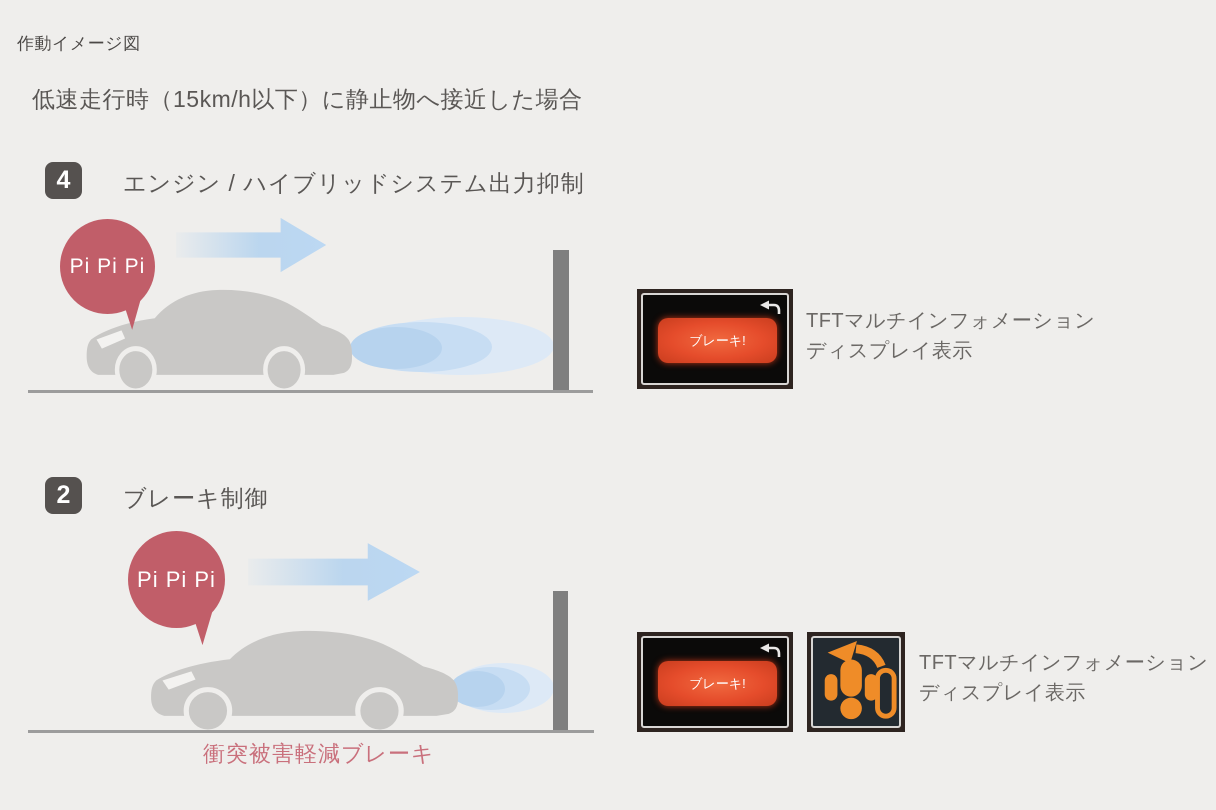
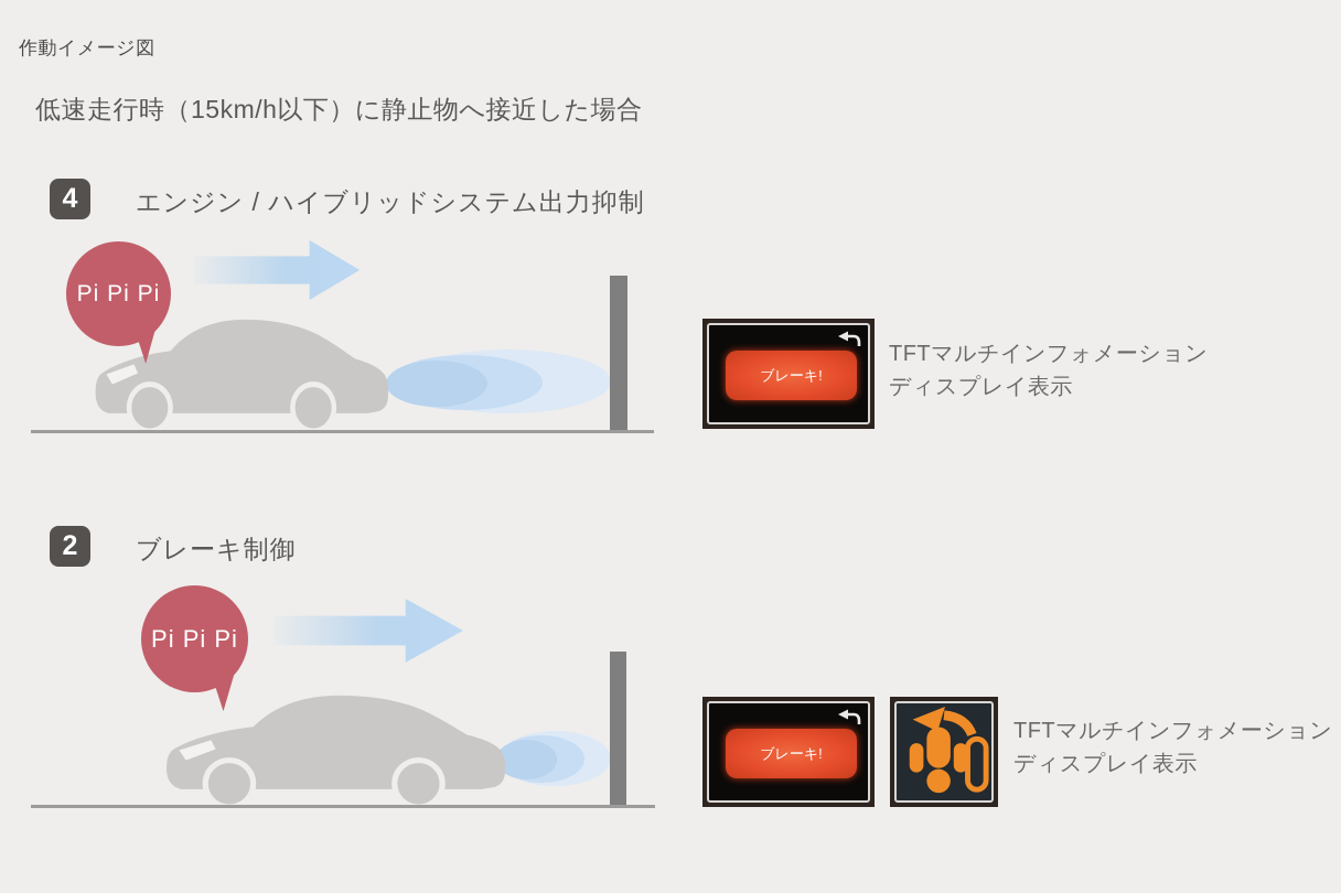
  作動イメージ図
  低速走行時（15km/h以下）に静止物へ接近した場合
  4
  エンジン / ハイブリッドシステム出力抑制
  Pi Pi Pi
  ブレーキ!
  TFTマルチインフォメーション
  ディスプレイ表示
  2
  ブレーキ制御
  Pi Pi Pi
- 衝突被害軽減ブレーキ
  ブレーキ!
  TFTマルチインフォメーション
  ディスプレイ表示
